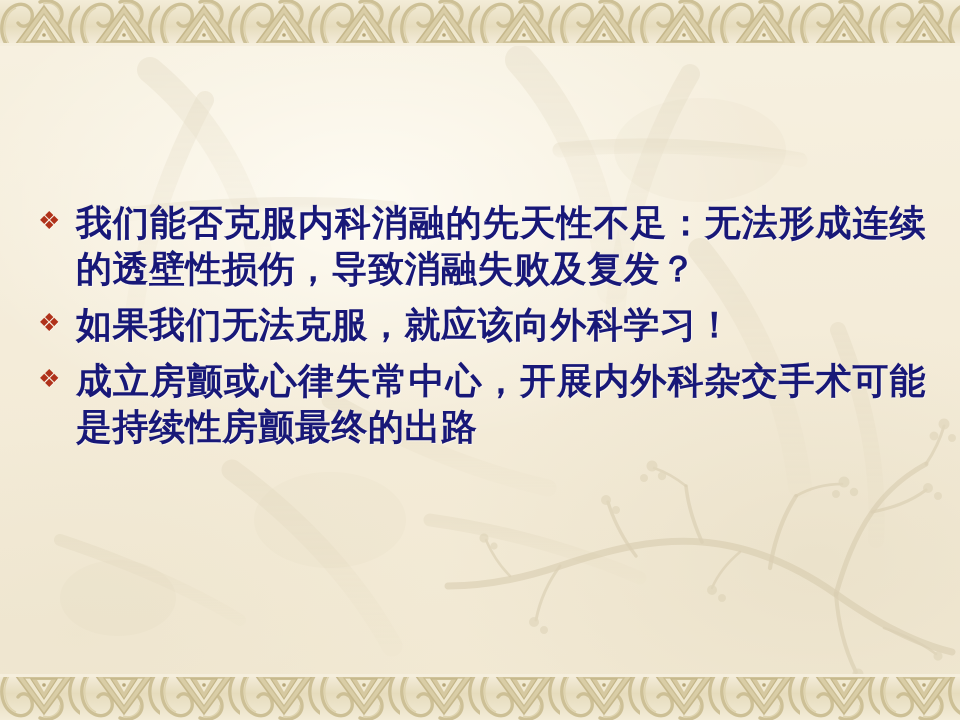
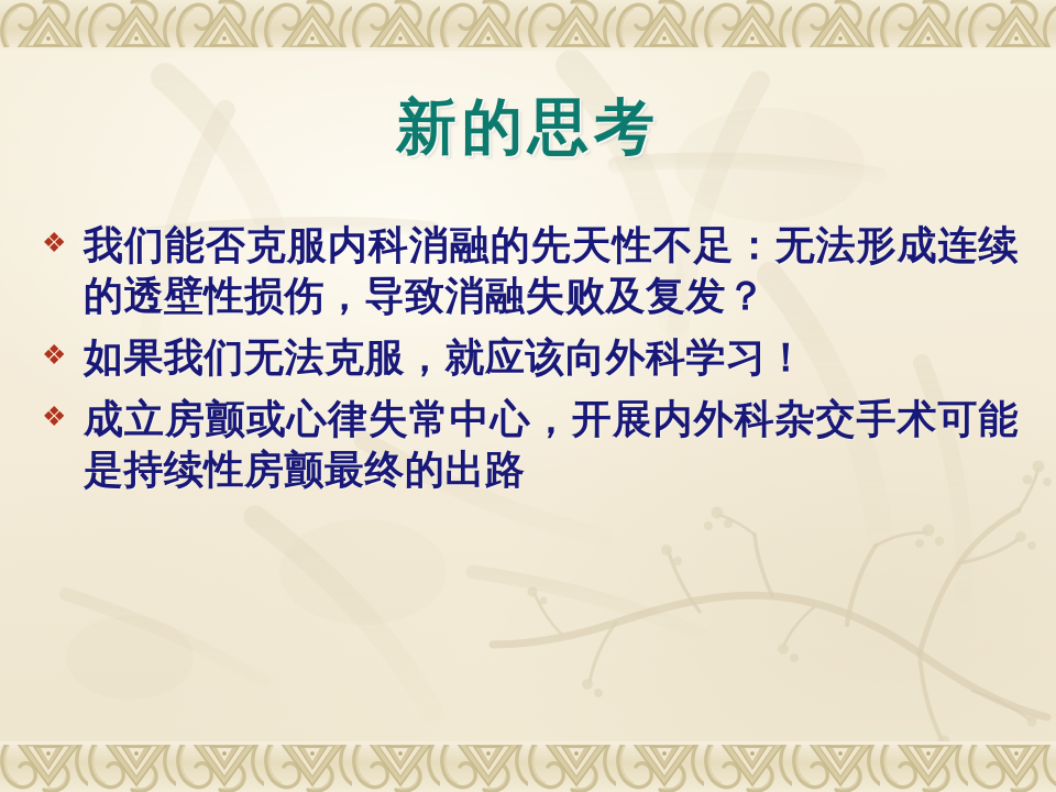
+ 新的思考
  ❖
  我们能否克服内科消融的先天性不足：无法形成连续的透壁性损伤，导致消融失败及复发？
  ❖
  如果我们无法克服，就应该向外科学习！
  ❖
  成立房颤或心律失常中心，开展内外科杂交手术可能是持续性房颤最终的出路
